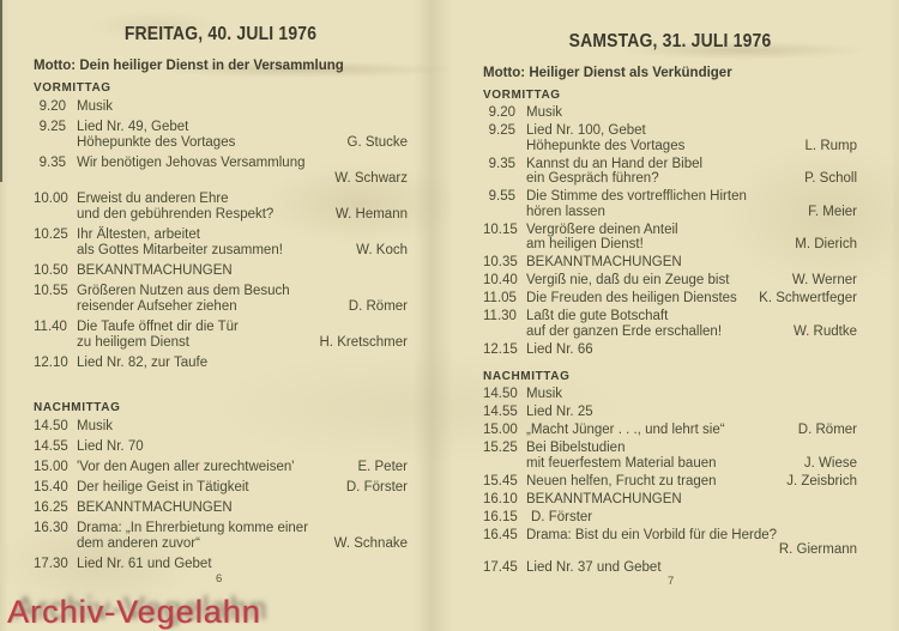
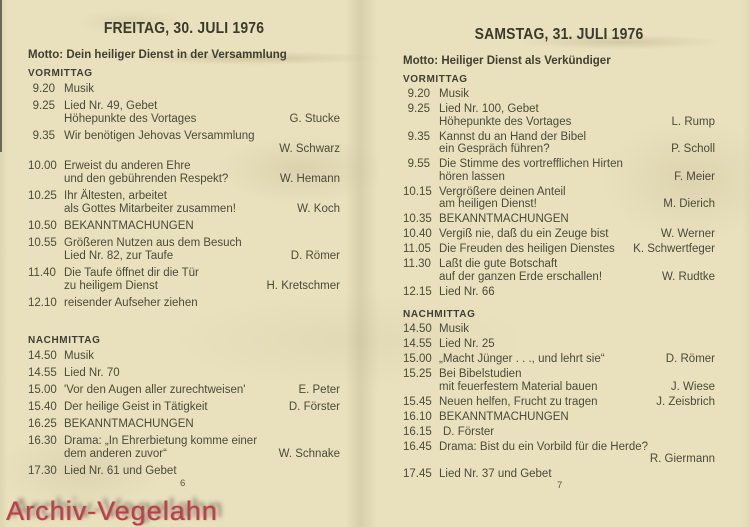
- FREITAG, 40. JULI 1976
+ FREITAG, 30. JULI 1976
  Motto: Dein heiliger Dienst in der Versammlung
  VORMITTAG
  9.20
  Musik
  9.25
  Lied Nr. 49, Gebet
  Höhepunkte des Vortages
  G. Stucke
  9.35
  Wir benötigen Jehovas Versammlung
  W. Schwarz
  10.00
  Erweist du anderen Ehre
  und den gebührenden Respekt?
  W. Hemann
  10.25
  Ihr Ältesten, arbeitet
  als Gottes Mitarbeiter zusammen!
  W. Koch
  10.50
  BEKANNTMACHUNGEN
  10.55
  Größeren Nutzen aus dem Besuch
- reisender Aufseher ziehen
+ Lied Nr. 82, zur Taufe
  D. Römer
  11.40
  Die Taufe öffnet dir die Tür
  zu heiligem Dienst
  H. Kretschmer
  12.10
- Lied Nr. 82, zur Taufe
+ reisender Aufseher ziehen
  NACHMITTAG
  14.50
  Musik
  14.55
  Lied Nr. 70
  15.00
  'Vor den Augen aller zurechtweisen'
  E. Peter
  15.40
  Der heilige Geist in Tätigkeit
  D. Förster
  16.25
  BEKANNTMACHUNGEN
  16.30
  Drama: „In Ehrerbietung komme einer
  dem anderen zuvor“
  W. Schnake
  17.30
  Lied Nr. 61 und Gebet
  SAMSTAG, 31. JULI 1976
  Motto: Heiliger Dienst als Verkündiger
  VORMITTAG
  9.20
  Musik
  9.25
  Lied Nr. 100, Gebet
  Höhepunkte des Vortages
  L. Rump
  9.35
  Kannst du an Hand der Bibel
  ein Gespräch führen?
  P. Scholl
  9.55
  Die Stimme des vortrefflichen Hirten
  hören lassen
  F. Meier
  10.15
  Vergrößere deinen Anteil
  am heiligen Dienst!
  M. Dierich
  10.35
  BEKANNTMACHUNGEN
  10.40
  Vergiß nie, daß du ein Zeuge bist
  W. Werner
  11.05
  Die Freuden des heiligen Dienstes
  K. Schwertfeger
  11.30
  Laßt die gute Botschaft
  auf der ganzen Erde erschallen!
  W. Rudtke
  12.15
  Lied Nr. 66
  NACHMITTAG
  14.50
  Musik
  14.55
  Lied Nr. 25
  15.00
  „Macht Jünger . . ., und lehrt sie“
  D. Römer
  15.25
  Bei Bibelstudien
  mit feuerfestem Material bauen
  J. Wiese
  15.45
  Neuen helfen, Frucht zu tragen
  J. Zeisbrich
  16.10
  BEKANNTMACHUNGEN
  16.15
  D. Förster
  16.45
  Drama: Bist du ein Vorbild für die Herde?
  R. Giermann
  17.45
  Lied Nr. 37 und Gebet
  6
  7
  Archiv-Vegelahn
